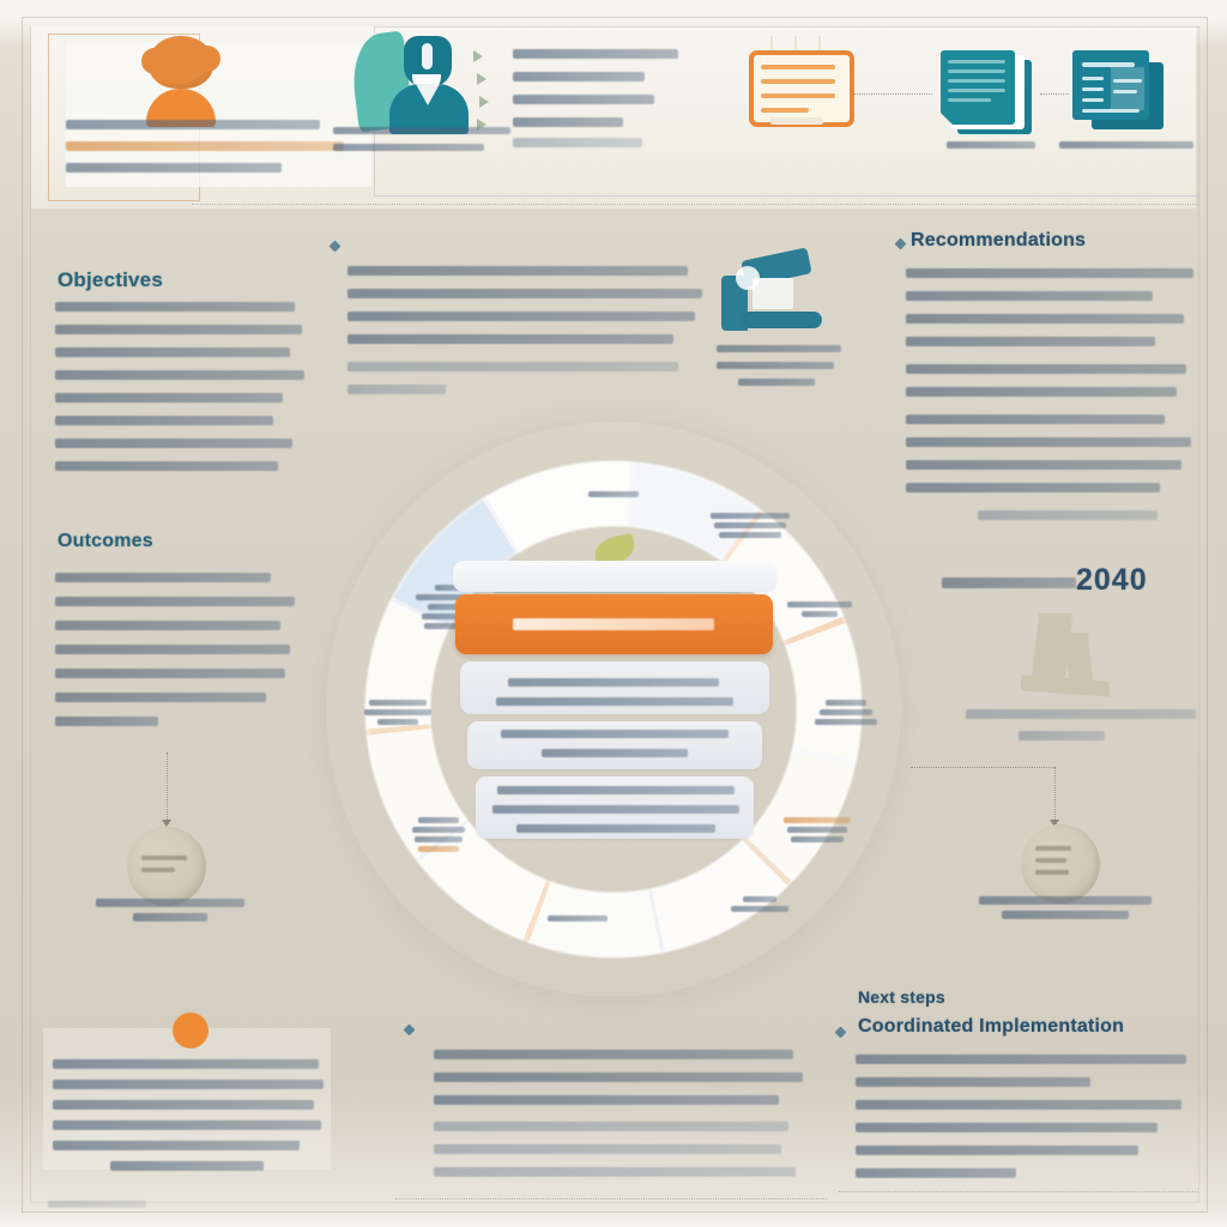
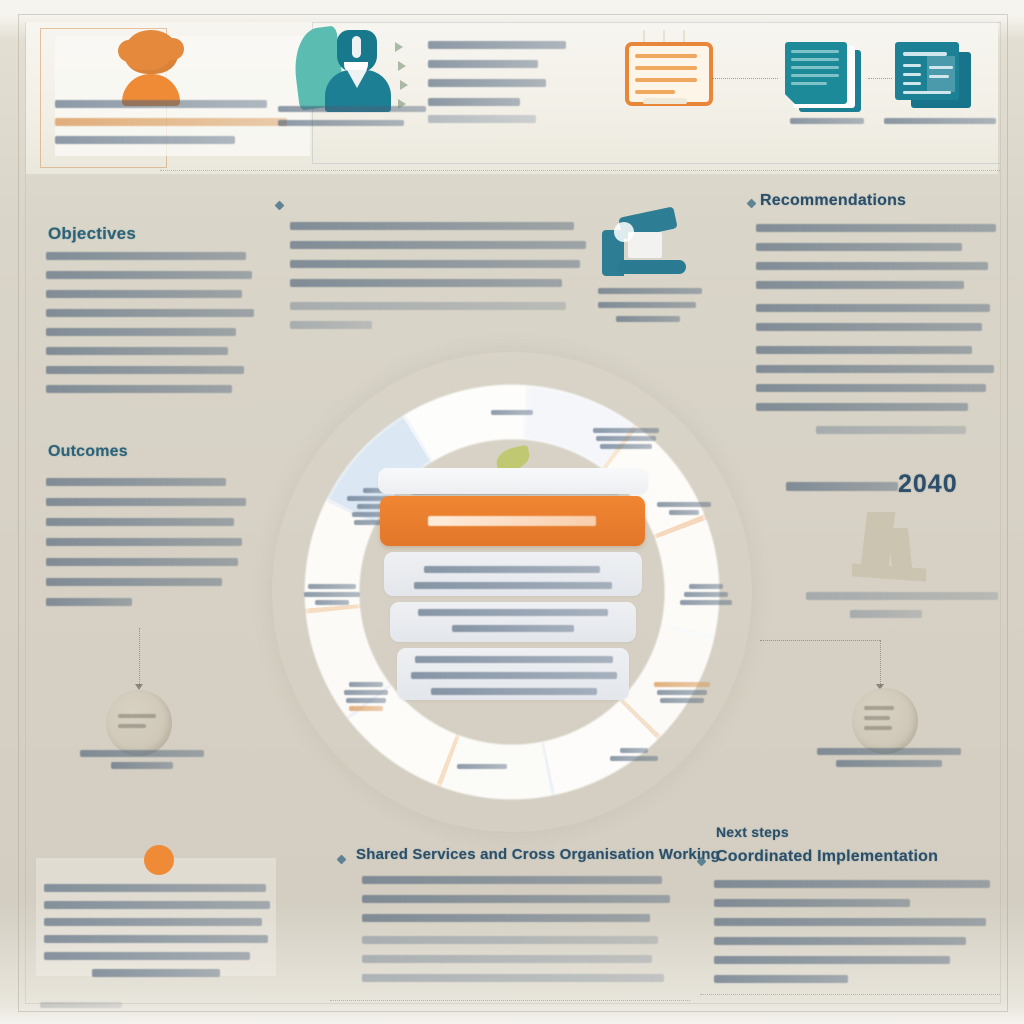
  Objectives
  Outcomes
+ Shared Services and Cross Organisation Working
  Recommendations
  2040
  Next steps
  Coordinated Implementation
